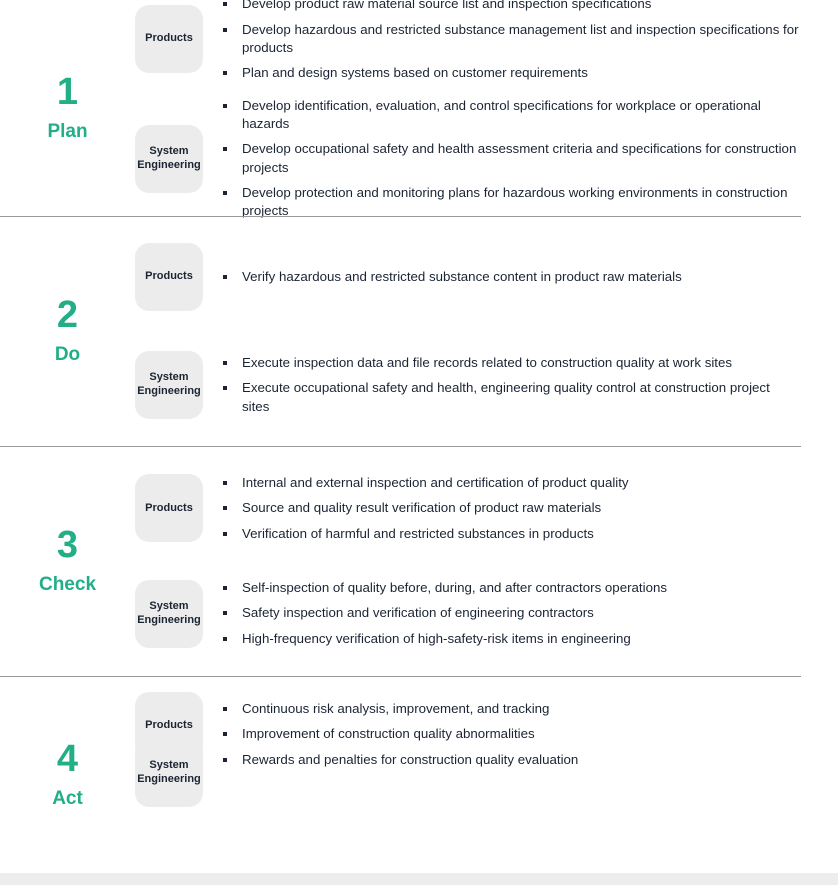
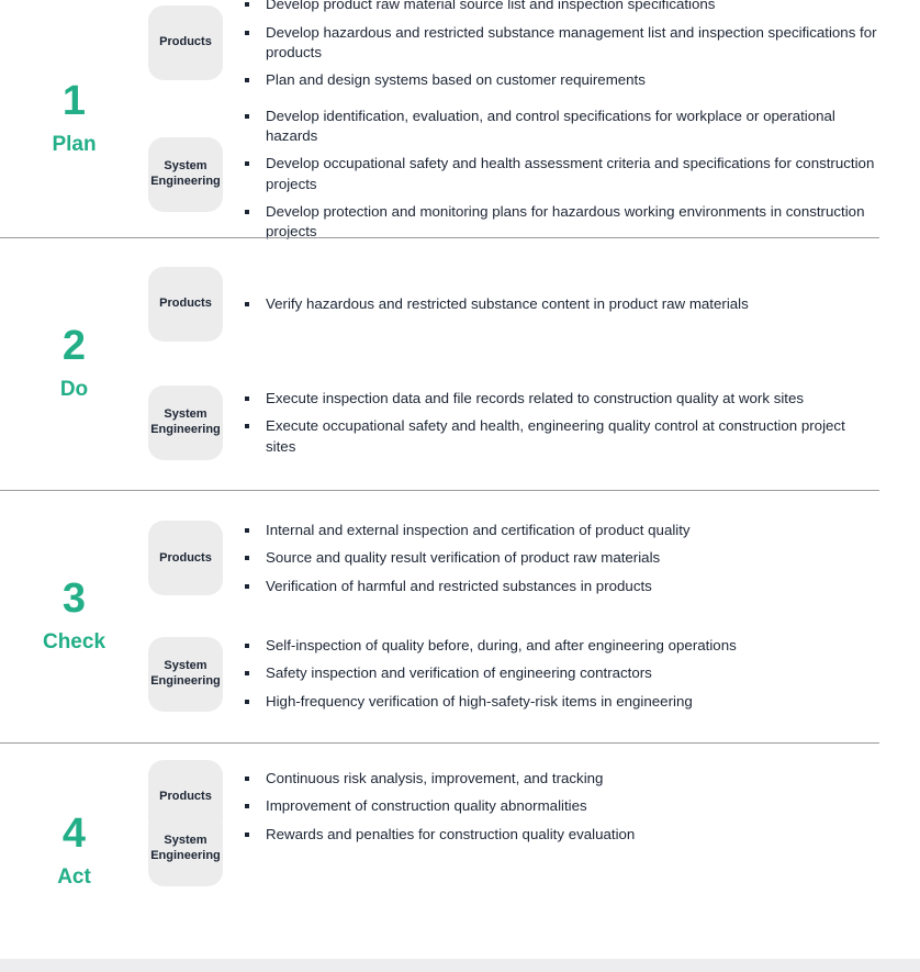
  1
  Plan
  Products
  Develop product raw material source list and inspection specifications
  Develop hazardous and restricted substance management list and inspection specifications for products
  Plan and design systems based on customer requirements
  System
  Engineering
  Develop identification, evaluation, and control specifications for workplace or operational hazards
  Develop occupational safety and health assessment criteria and specifications for construction projects
  Develop protection and monitoring plans for hazardous working environments in construction projects
  2
  Do
  Products
  Verify hazardous and restricted substance content in product raw materials
  System
  Engineering
  Execute inspection data and file records related to construction quality at work sites
  Execute occupational safety and health, engineering quality control at construction project sites
  3
  Check
  Products
  Internal and external inspection and certification of product quality
  Source and quality result verification of product raw materials
  Verification of harmful and restricted substances in products
  System
  Engineering
- Self-inspection of quality before, during, and after contractors operations
+ Self-inspection of quality before, during, and after engineering operations
  Safety inspection and verification of engineering contractors
  High-frequency verification of high-safety-risk items in engineering
  4
  Act
  Products
  System
  Engineering
  Continuous risk analysis, improvement, and tracking
  Improvement of construction quality abnormalities
  Rewards and penalties for construction quality evaluation
